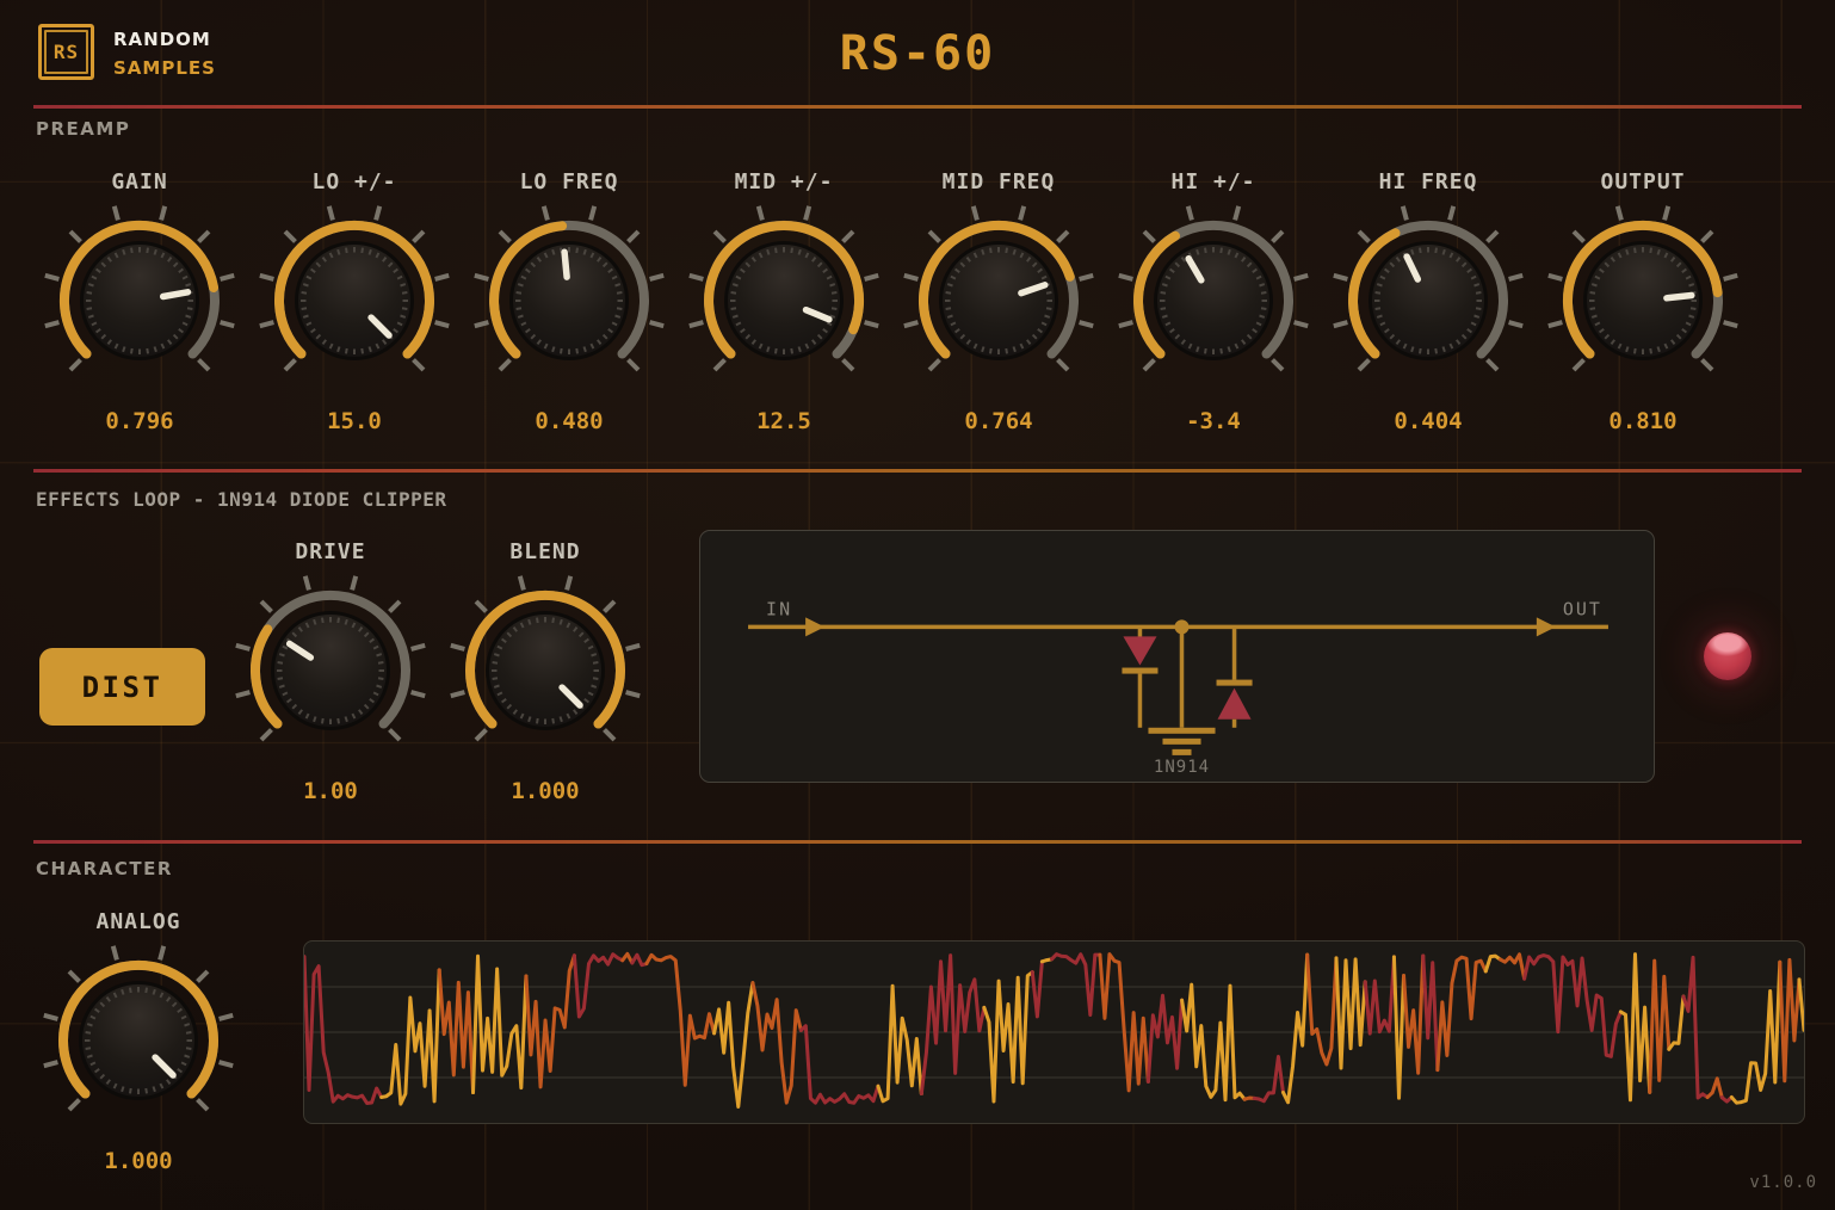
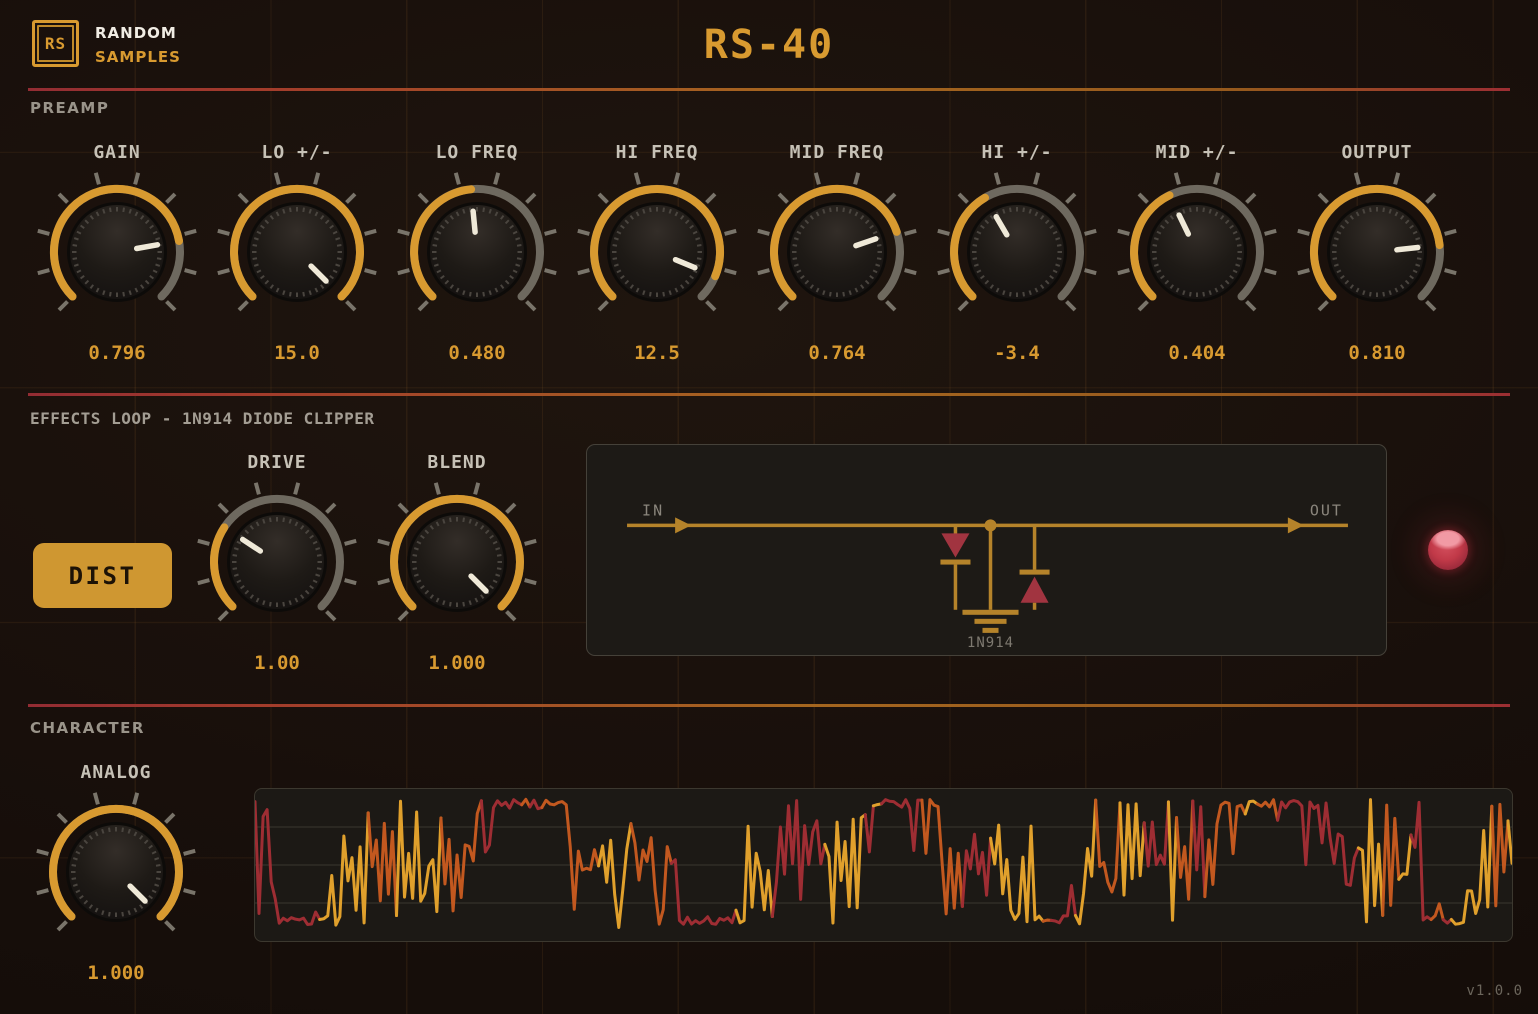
  RS
  RANDOM
  SAMPLES
- RS-60
+ RS-40
  PREAMP
  EFFECTS LOOP - 1N914 DIODE CLIPPER
  CHARACTER
  GAIN
  0.796
  LO +/-
  15.0
  LO FREQ
  0.480
- MID +/-
+ HI FREQ
  12.5
  MID FREQ
  0.764
  HI +/-
  -3.4
- HI FREQ
+ MID +/-
  0.404
  OUTPUT
  0.810
  DRIVE
  1.00
  BLEND
  1.000
  ANALOG
  1.000
  DIST
  IN
  OUT
  1N914
  v1.0.0
